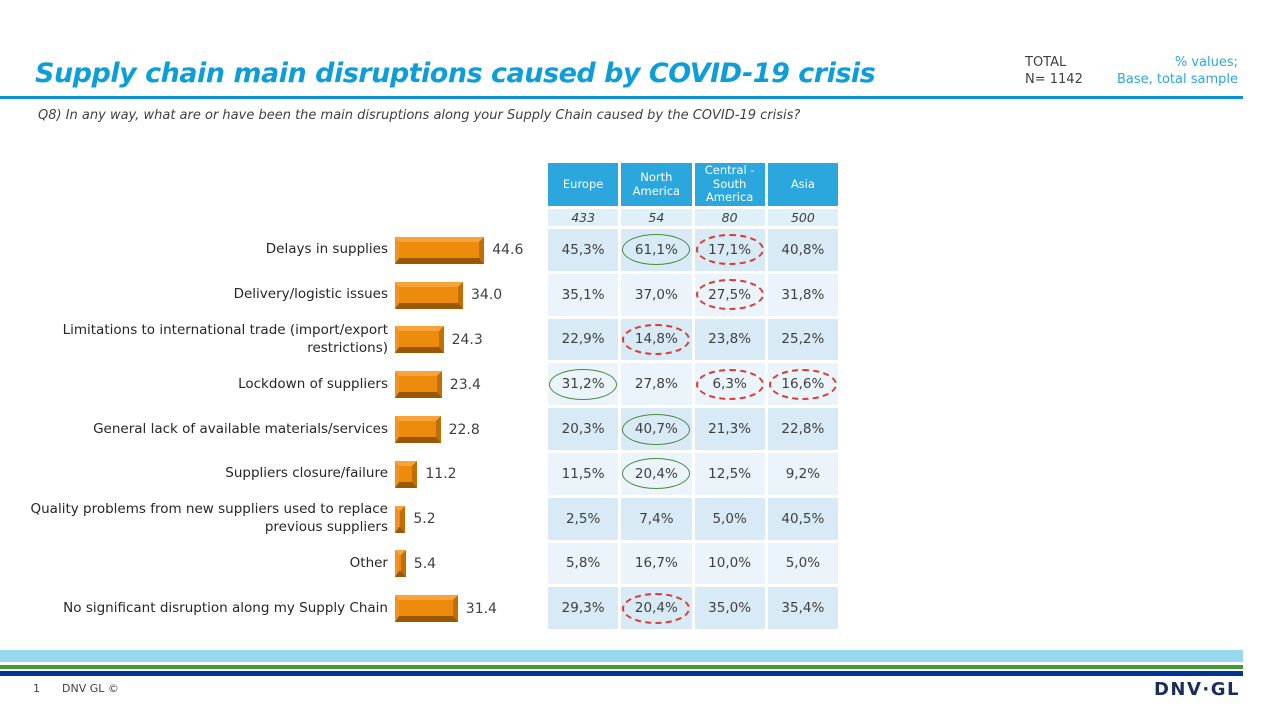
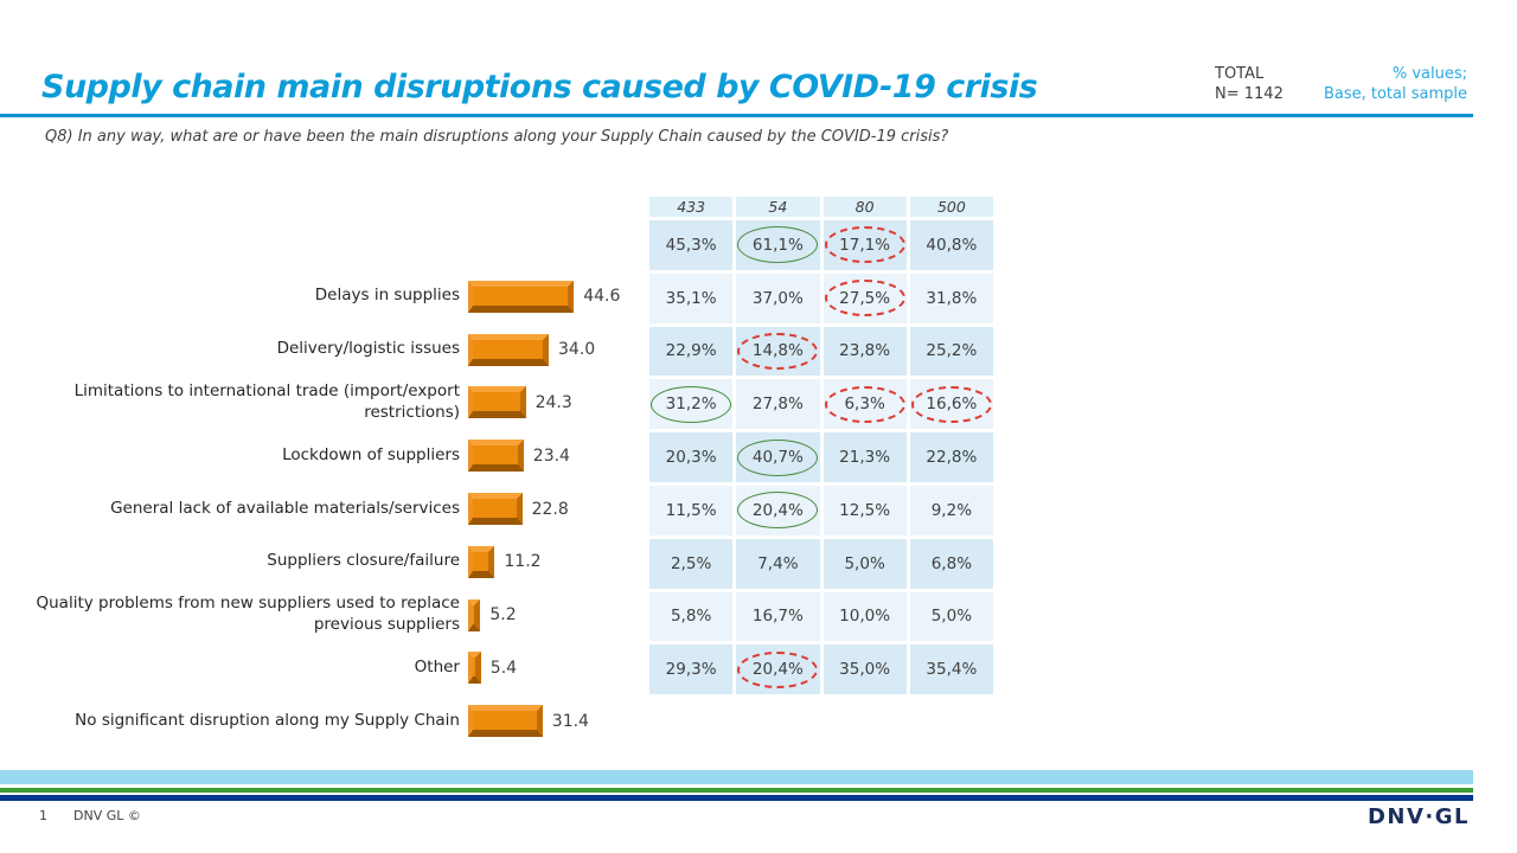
  Supply chain main disruptions caused by COVID-19 crisis
  TOTAL
  N= 1142
  % values;
  Base, total sample
  Q8) In any way, what are or have been the main disruptions along your Supply Chain caused by the COVID-19 crisis?
  Delays in supplies
  44.6
  Delivery/logistic issues
  34.0
  Limitations to international trade (import/export restrictions)
  24.3
  Lockdown of suppliers
  23.4
  General lack of available materials/services
  22.8
  Suppliers closure/failure
  11.2
  Quality problems from new suppliers used to replace previous suppliers
  5.2
  Other
  5.4
  No significant disruption along my Supply Chain
  31.4
- Europe
- North America
- Central - South America
- Asia
  433
  54
  80
  500
  45,3%
  61,1%
  17,1%
  40,8%
  35,1%
  37,0%
  27,5%
  31,8%
  22,9%
  14,8%
  23,8%
  25,2%
  31,2%
  27,8%
  6,3%
  16,6%
  20,3%
  40,7%
  21,3%
  22,8%
  11,5%
  20,4%
  12,5%
  9,2%
  2,5%
  7,4%
  5,0%
- 40,5%
+ 6,8%
  5,8%
  16,7%
  10,0%
  5,0%
  29,3%
  20,4%
  35,0%
  35,4%
  1
  DNV GL ©
  DNV·GL
